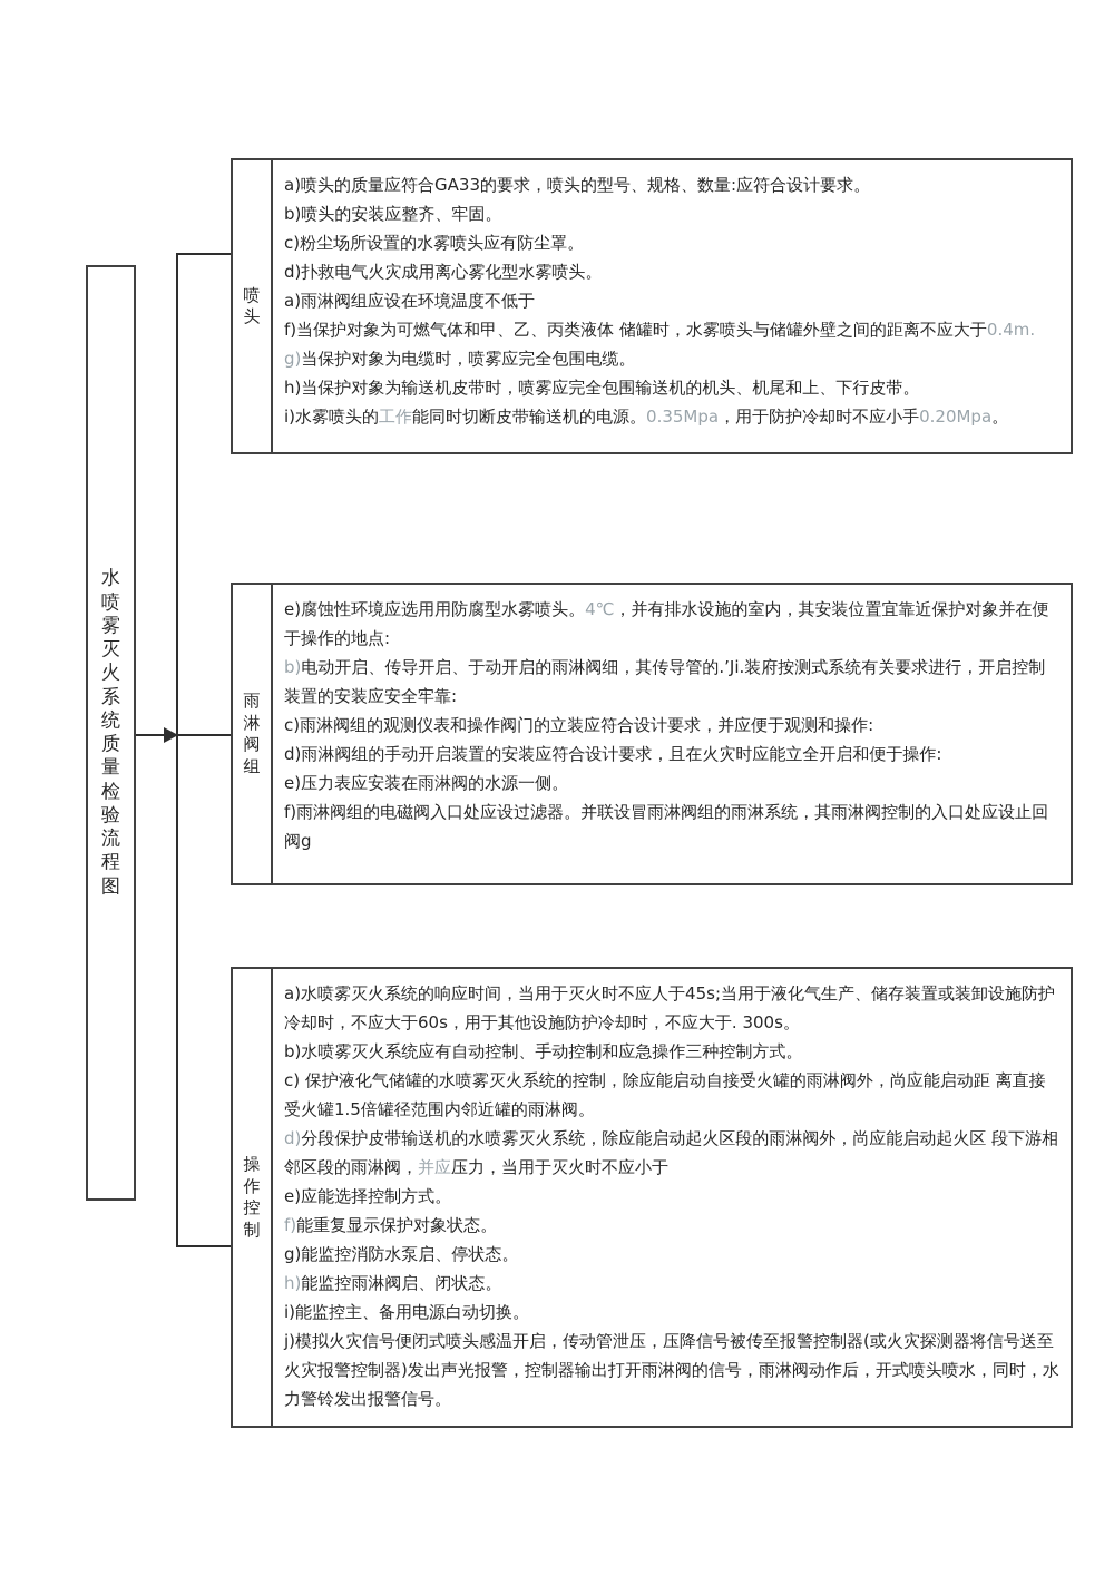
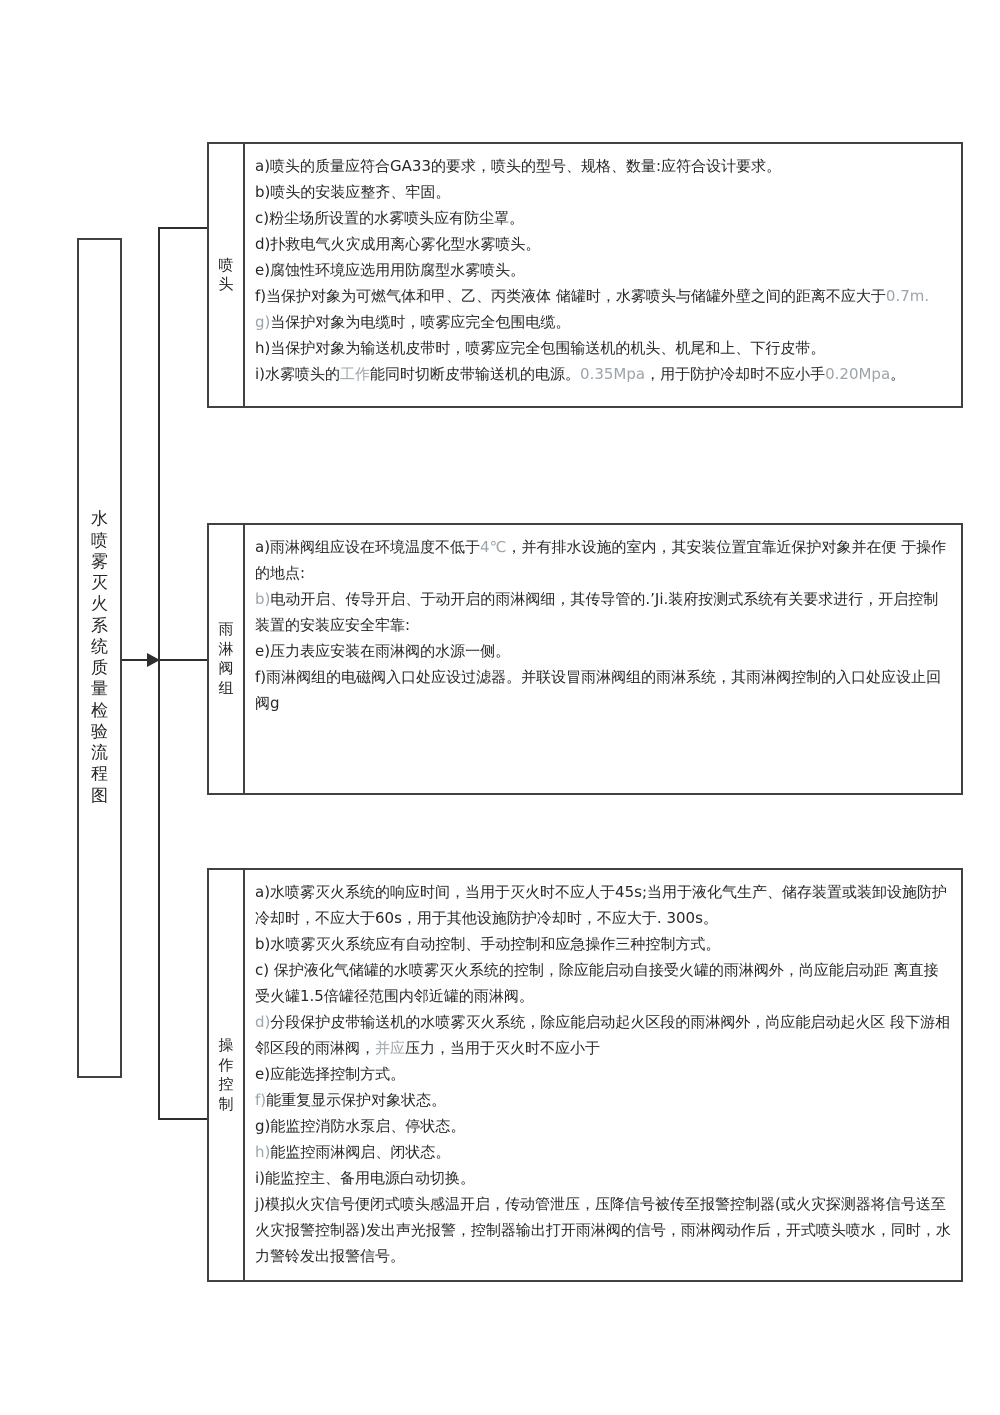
  水喷雾灭火系统质量检验流程图
  喷头
  a)喷头的质量应符合GA33的要求，喷头的型号、规格、数量:应符合设计要求。
  b)喷头的安装应整齐、牢固。
  c)粉尘场所设置的水雾喷头应有防尘罩。
  d)扑救电气火灾成用离心雾化型水雾喷头。
- a)雨淋阀组应设在环境温度不低于
+ e)腐蚀性环境应选用用防腐型水雾喷头。
- f)当保护对象为可燃气体和甲、乙、丙类液体 储罐时，水雾喷头与储罐外壁之间的距离不应大于0.4m.
+ f)当保护对象为可燃气体和甲、乙、丙类液体 储罐时，水雾喷头与储罐外壁之间的距离不应大于0.7m.
  g)当保护对象为电缆时，喷雾应完全包围电缆。
  h)当保护对象为输送机皮带时，喷雾应完全包围输送机的机头、机尾和上、下行皮带。
  i)水雾喷头的工作能同时切断皮带输送机的电源。0.35Mpa，用于防护冷却时不应小手0.20Mpa。
  雨淋阀组
- e)腐蚀性环境应选用用防腐型水雾喷头。4℃，并有排水设施的室内，其安装位置宜靠近保护对象并在便 于操作的地点:
+ a)雨淋阀组应设在环境温度不低于4℃，并有排水设施的室内，其安装位置宜靠近保护对象并在便 于操作的地点:
  b)电动开启、传导开启、于动开启的雨淋阀细，其传导管的.’Ji.装府按测式系统有关要求进行，开启控制装置的安装应安全牢靠:
- c)雨淋阀组的观测仪表和操作阀门的立装应符合设计要求，并应便于观测和操作:
- d)雨淋阀组的手动开启装置的安装应符合设计要求，且在火灾时应能立全开启和便于操作:
  e)压力表应安装在雨淋阀的水源一侧。
  f)雨淋阀组的电磁阀入口处应设过滤器。并联设冒雨淋阀组的雨淋系统，其雨淋阀控制的入口处应设止回阀g
  操作控制
  a)水喷雾灭火系统的响应时间，当用于灭火时不应人于45s;当用于液化气生产、储存装置或装卸设施防护冷却时，不应大于60s，用于其他设施防护冷却时，不应大于. 300s。
  b)水喷雾灭火系统应有自动控制、手动控制和应急操作三种控制方式。
  c) 保护液化气储罐的水喷雾灭火系统的控制，除应能启动自接受火罐的雨淋阀外，尚应能启动距 离直接受火罐1.5倍罐径范围内邻近罐的雨淋阀。
  d)分段保护皮带输送机的水喷雾灭火系统，除应能启动起火区段的雨淋阀外，尚应能启动起火区 段下游相邻区段的雨淋阀，并应压力，当用于灭火时不应小于
  e)应能选择控制方式。
  f)能重复显示保护对象状态。
  g)能监控消防水泵启、停状态。
  h)能监控雨淋阀启、闭状态。
  i)能监控主、备用电源白动切换。
  j)模拟火灾信号便闭式喷头感温开启，传动管泄压，压降信号被传至报警控制器(或火灾探测器将信号送至火灾报警控制器)发出声光报警，控制器输出打开雨淋阀的信号，雨淋阀动作后，开式喷头喷水，同时，水力警铃发出报警信号。
